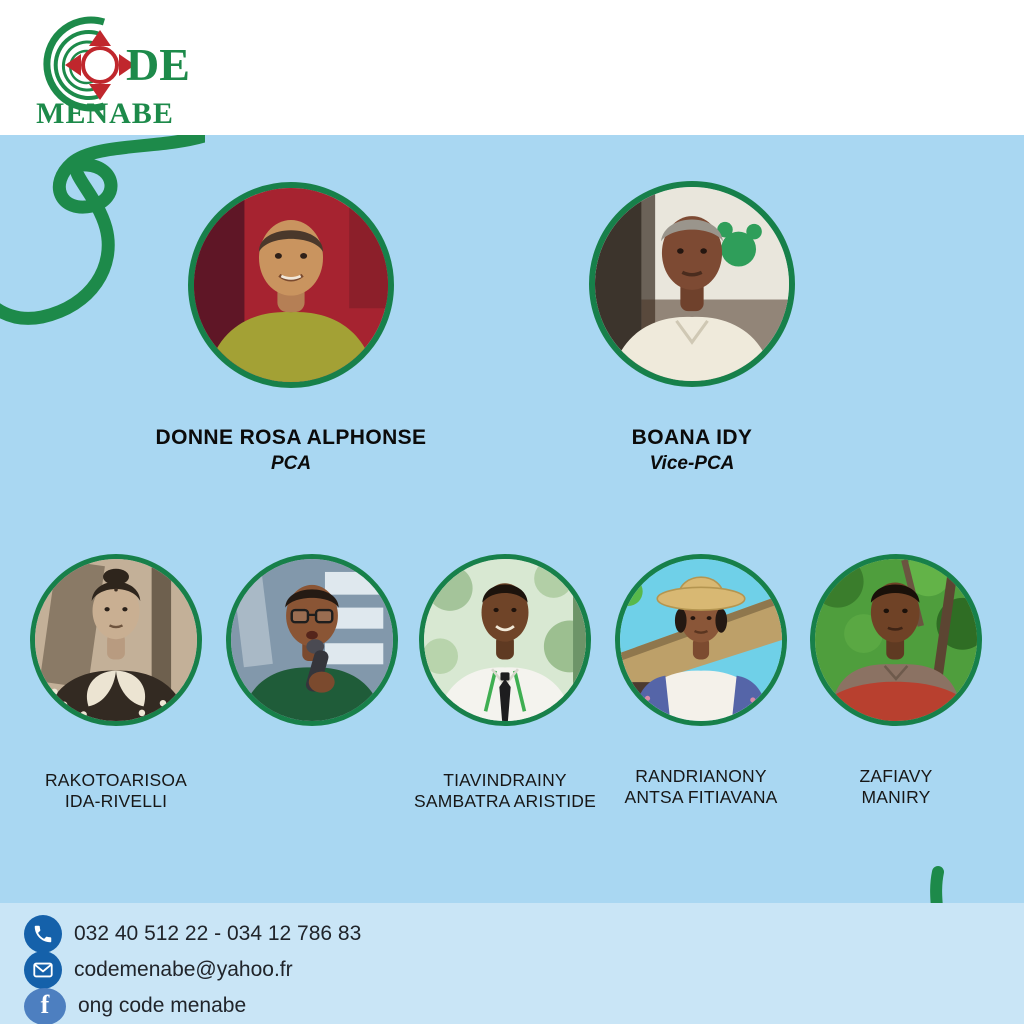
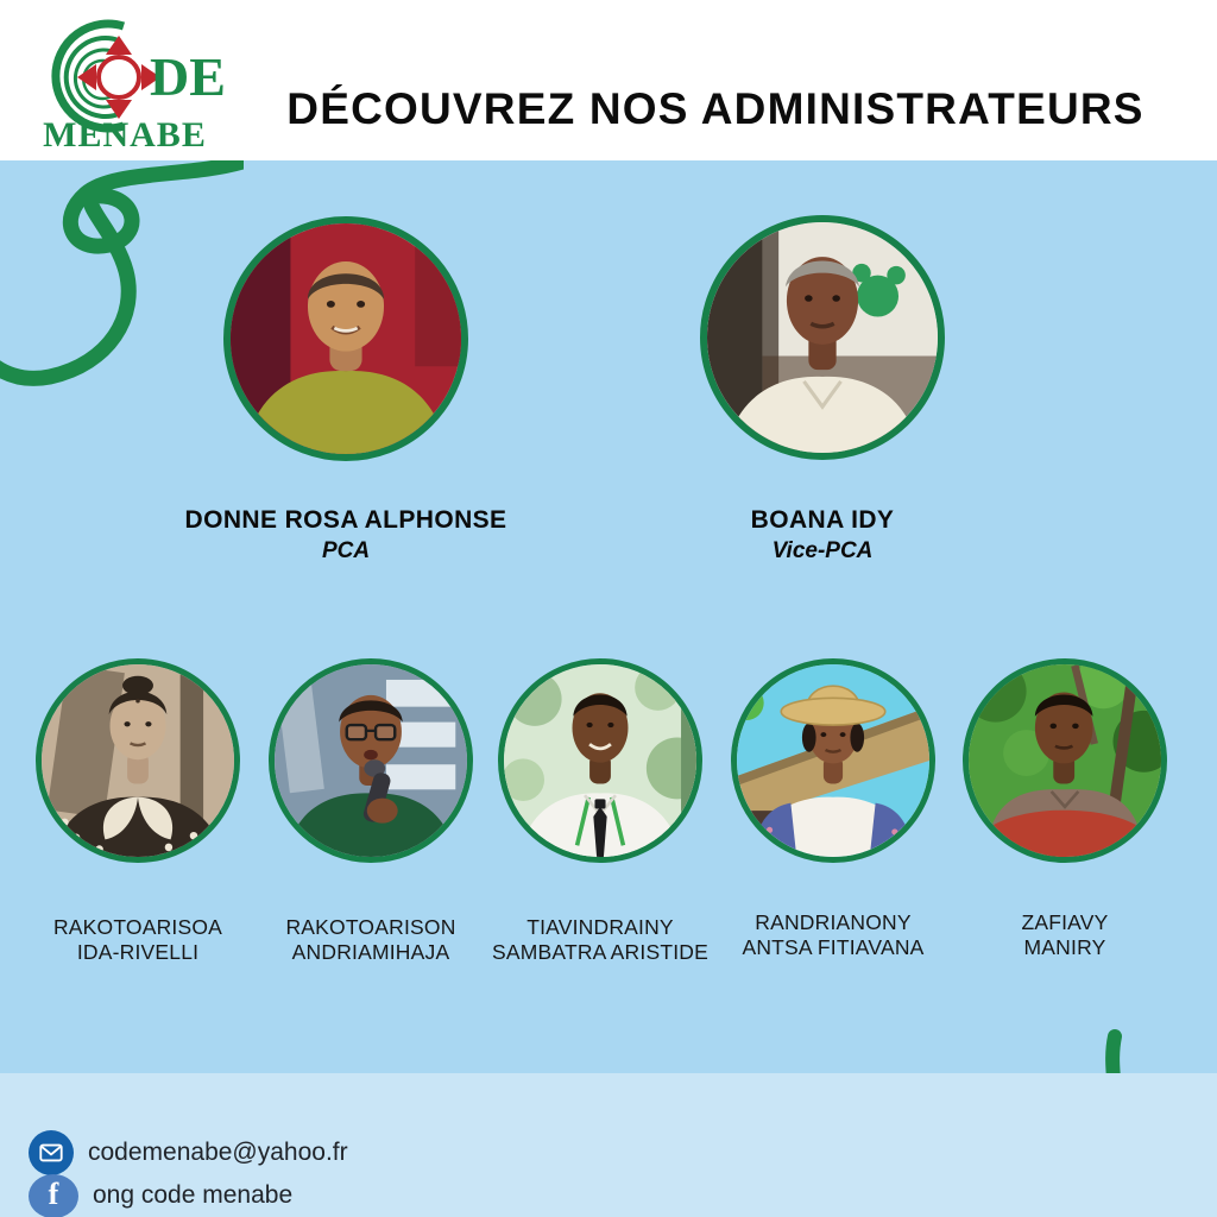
  DE
  MENABE
+ DÉCOUVREZ NOS ADMINISTRATEURS
  DONNE ROSA ALPHONSE
  PCA
  BOANA IDY
  Vice-PCA
  RAKOTOARISOA
  IDA-RIVELLI
+ RAKOTOARISON
+ ANDRIAMIHAJA
  TIAVINDRAINY
  SAMBATRA ARISTIDE
  RANDRIANONY
  ANTSA FITIAVANA
  ZAFIAVY
  MANIRY
- 032 40 512 22 - 034 12 786 83
  codemenabe@yahoo.fr
  f
  ong code menabe
